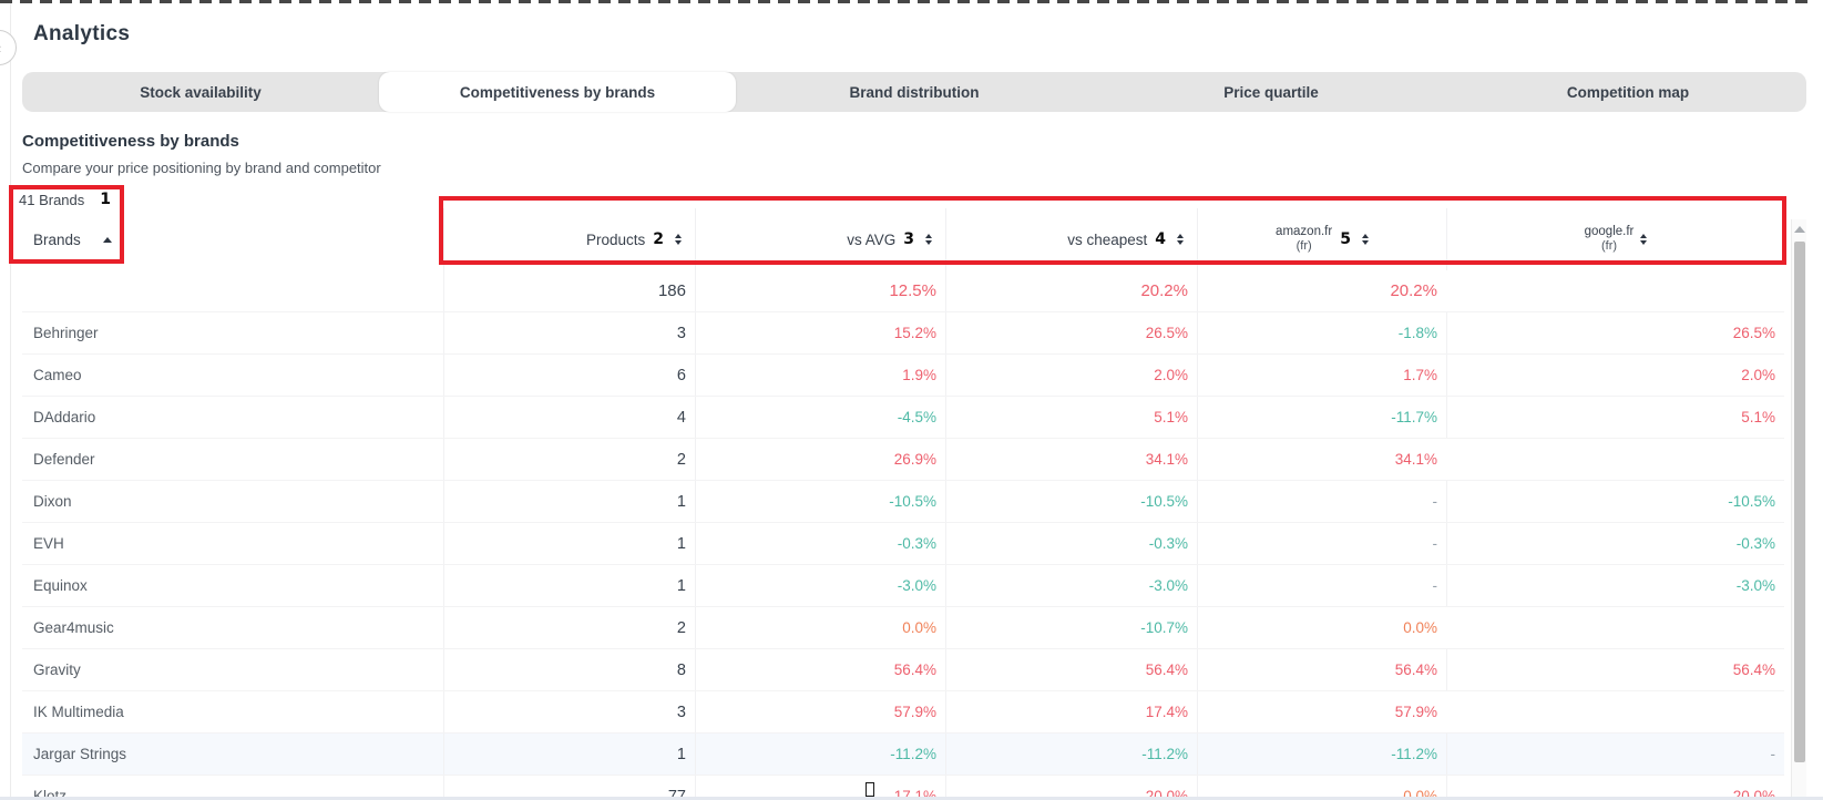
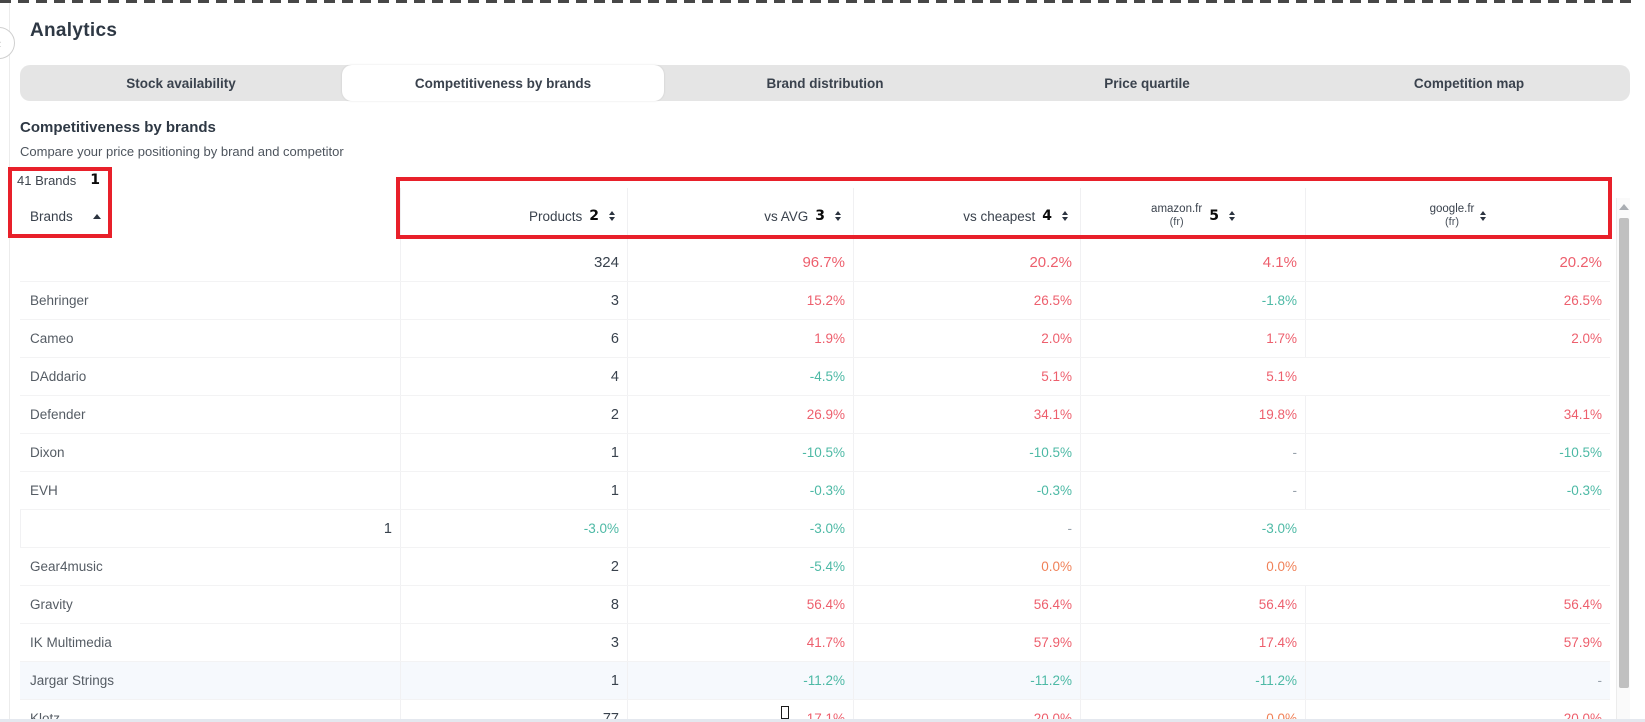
  Analytics
  Stock availability
  Competitiveness by brands
  Brand distribution
  Price quartile
  Competition map
  Competitiveness by brands
  Compare your price positioning by brand and competitor
  41 Brands
  1
  Brands
  Products
  2
  vs AVG
  3
  vs cheapest
  4
  amazon.fr
  (fr)
  5
  google.fr
  (fr)
- 186
+ 324
- 12.5%
+ 96.7%
  20.2%
+ 4.1%
  20.2%
  Behringer
  3
  15.2%
  26.5%
  -1.8%
  26.5%
  Cameo
  6
  1.9%
  2.0%
  1.7%
  2.0%
  DAddario
  4
  -4.5%
  5.1%
- -11.7%
  5.1%
  Defender
  2
  26.9%
  34.1%
+ 19.8%
  34.1%
  Dixon
  1
  -10.5%
  -10.5%
  -
  -10.5%
  EVH
  1
  -0.3%
  -0.3%
  -
  -0.3%
- Equinox
  1
  -3.0%
  -3.0%
  -
  -3.0%
  Gear4music
  2
+ -5.4%
  0.0%
- -10.7%
  0.0%
  Gravity
  8
  56.4%
  56.4%
  56.4%
  56.4%
  IK Multimedia
  3
+ 41.7%
  57.9%
  17.4%
  57.9%
  Jargar Strings
  1
  -11.2%
  -11.2%
  -11.2%
  -
